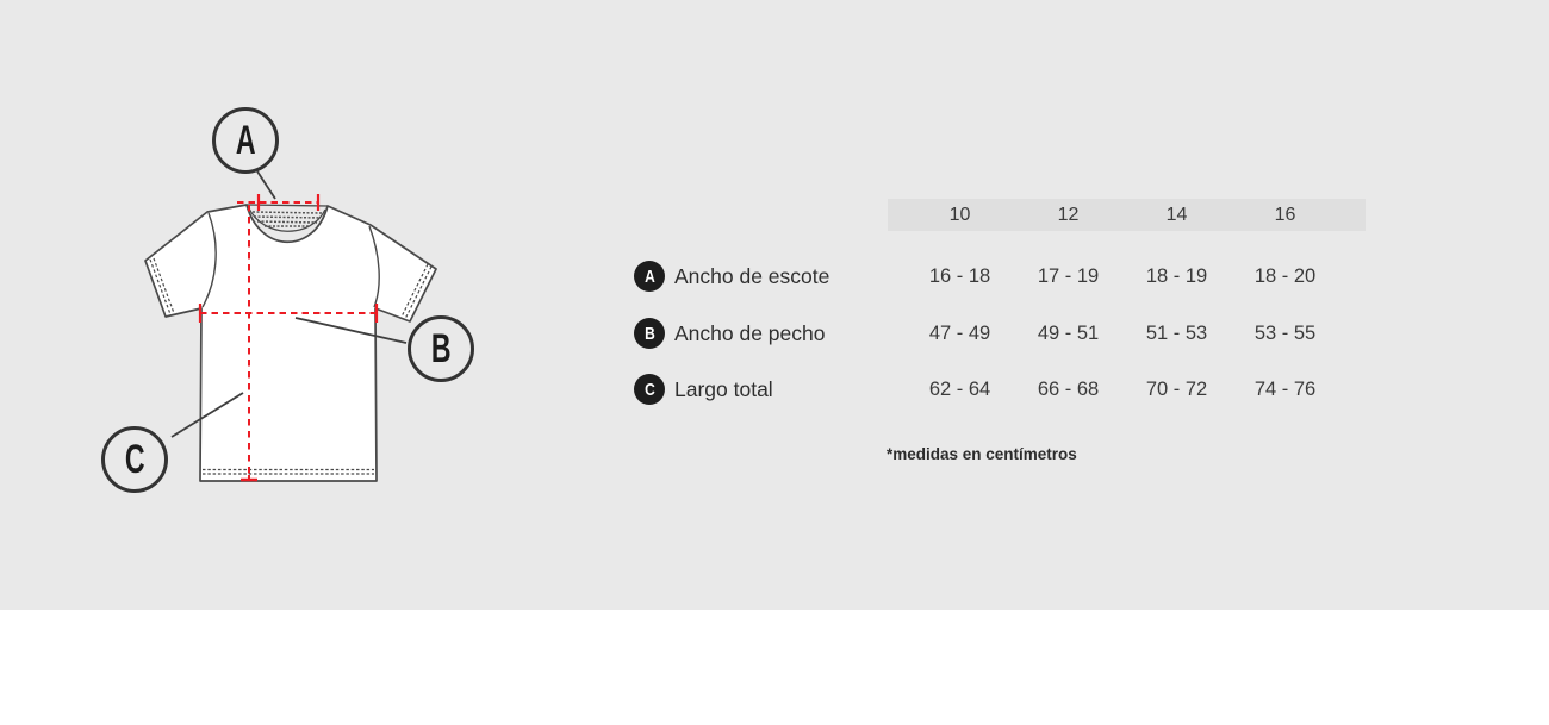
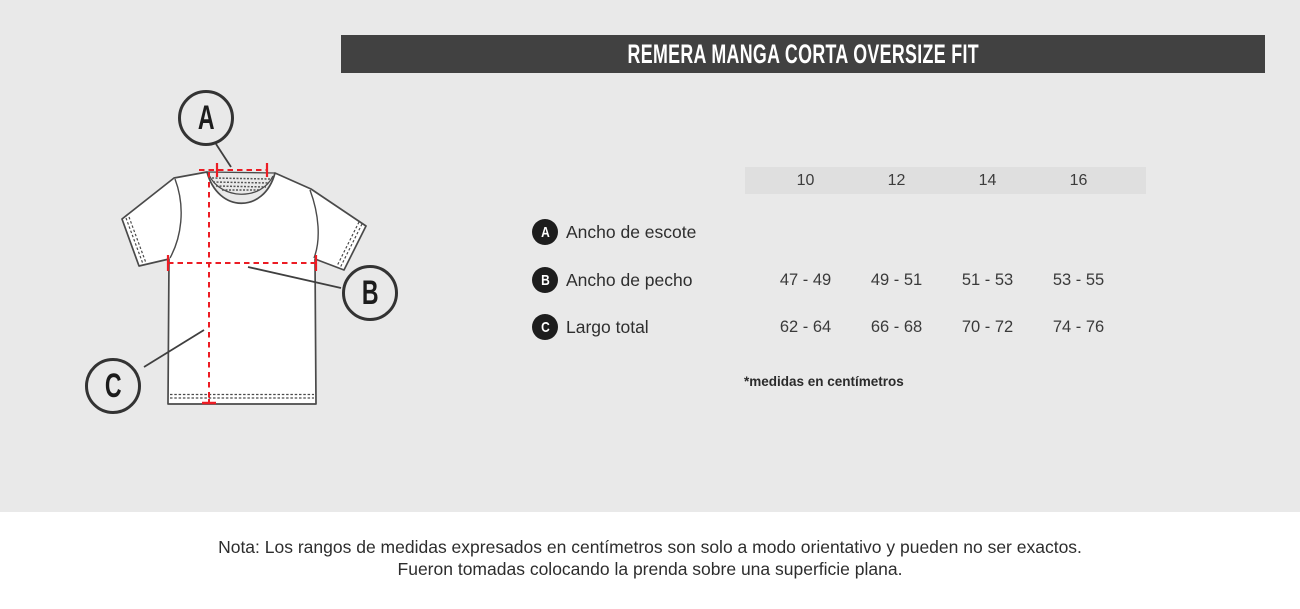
+ REMERA MANGA CORTA OVERSIZE FIT
  A
  B
  C
  10
  12
  14
  16
  A
  Ancho de escote
- 16 - 18
- 17 - 19
- 18 - 19
- 18 - 20
  B
  Ancho de pecho
  47 - 49
  49 - 51
  51 - 53
  53 - 55
  C
  Largo total
  62 - 64
  66 - 68
  70 - 72
  74 - 76
  *medidas en centímetros
+ Nota: Los rangos de medidas expresados en centímetros son solo a modo orientativo y pueden no ser exactos.
+ Fueron tomadas colocando la prenda sobre una superficie plana.
